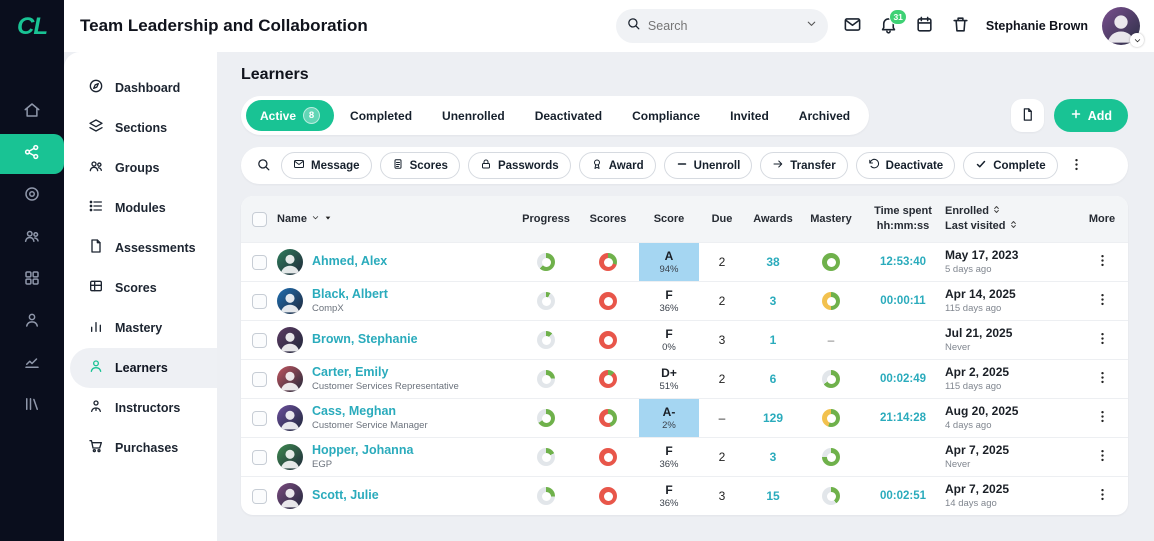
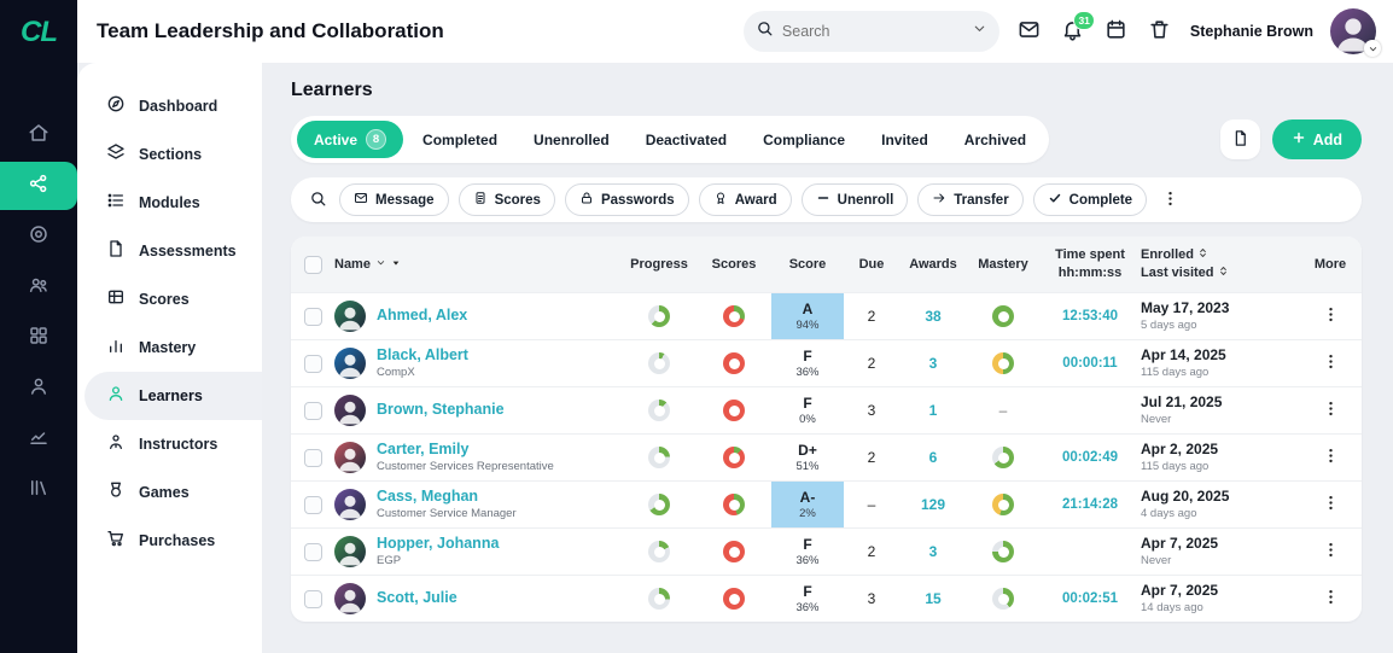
  CL
  Team Leadership and Collaboration
  Search
  31
  Stephanie Brown
  Dashboard
  Sections
- Groups
  Modules
  Assessments
  Scores
  Mastery
  Learners
  Instructors
+ Games
  Purchases
  Learners
  Active
  8
  Completed
  Unenrolled
  Deactivated
  Compliance
  Invited
  Archived
  Add
  Message
  Scores
  Passwords
  Award
  Unenroll
  Transfer
- Deactivate
  Complete
  Name
  Progress
  Scores
  Score
  Due
  Awards
  Mastery
  Time spent
  hh:mm:ss
  Enrolled
  Last visited
  More
  Ahmed, Alex
  A
  94%
  2
  38
  12:53:40
  May 17, 2023
  5 days ago
  Black, Albert
  CompX
  F
  36%
  2
  3
  00:00:11
  Apr 14, 2025
  115 days ago
  Brown, Stephanie
  F
  0%
  3
  1
  –
  Jul 21, 2025
  Never
  Carter, Emily
  Customer Services Representative
  D+
  51%
  2
  6
  00:02:49
  Apr 2, 2025
  115 days ago
  Cass, Meghan
  Customer Service Manager
  A-
  2%
  –
  129
  21:14:28
  Aug 20, 2025
  4 days ago
  Hopper, Johanna
  EGP
  F
  36%
  2
  3
  Apr 7, 2025
  Never
  Scott, Julie
  F
  36%
  3
  15
  00:02:51
  Apr 7, 2025
  14 days ago
